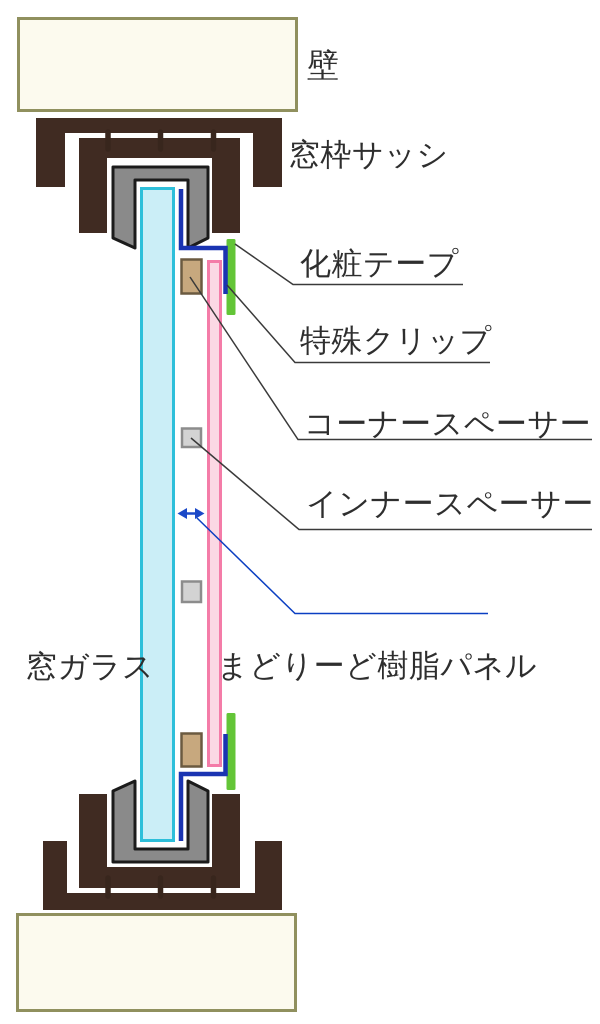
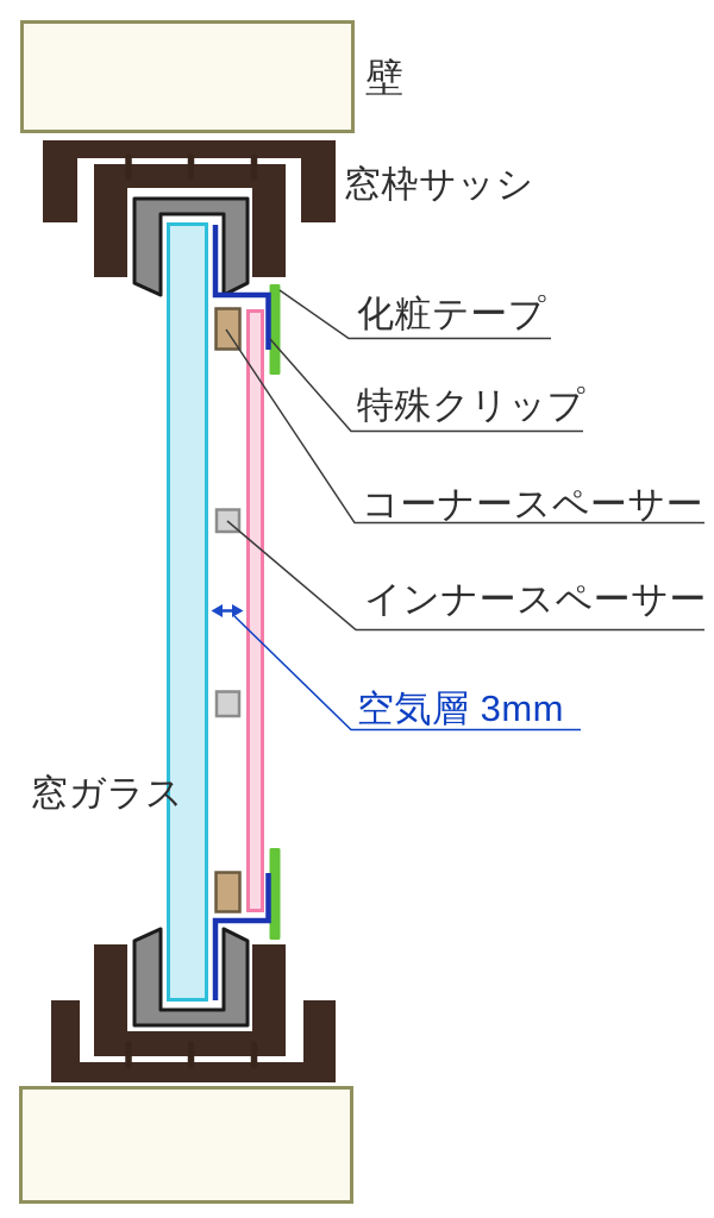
  壁
  窓枠サッシ
  化粧テープ
  特殊クリップ
  コーナースペーサー
  インナースペーサー
+ 空気層 3mm
  窓ガラス
- まどりーど樹脂パネル
